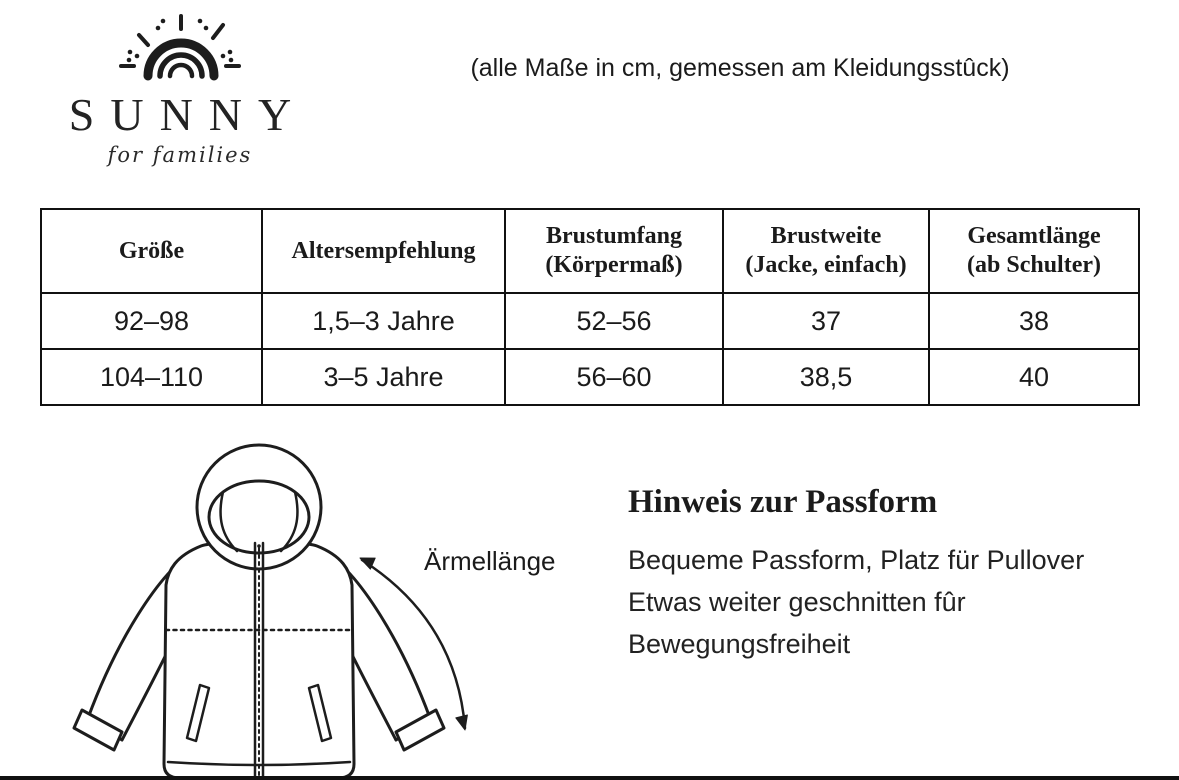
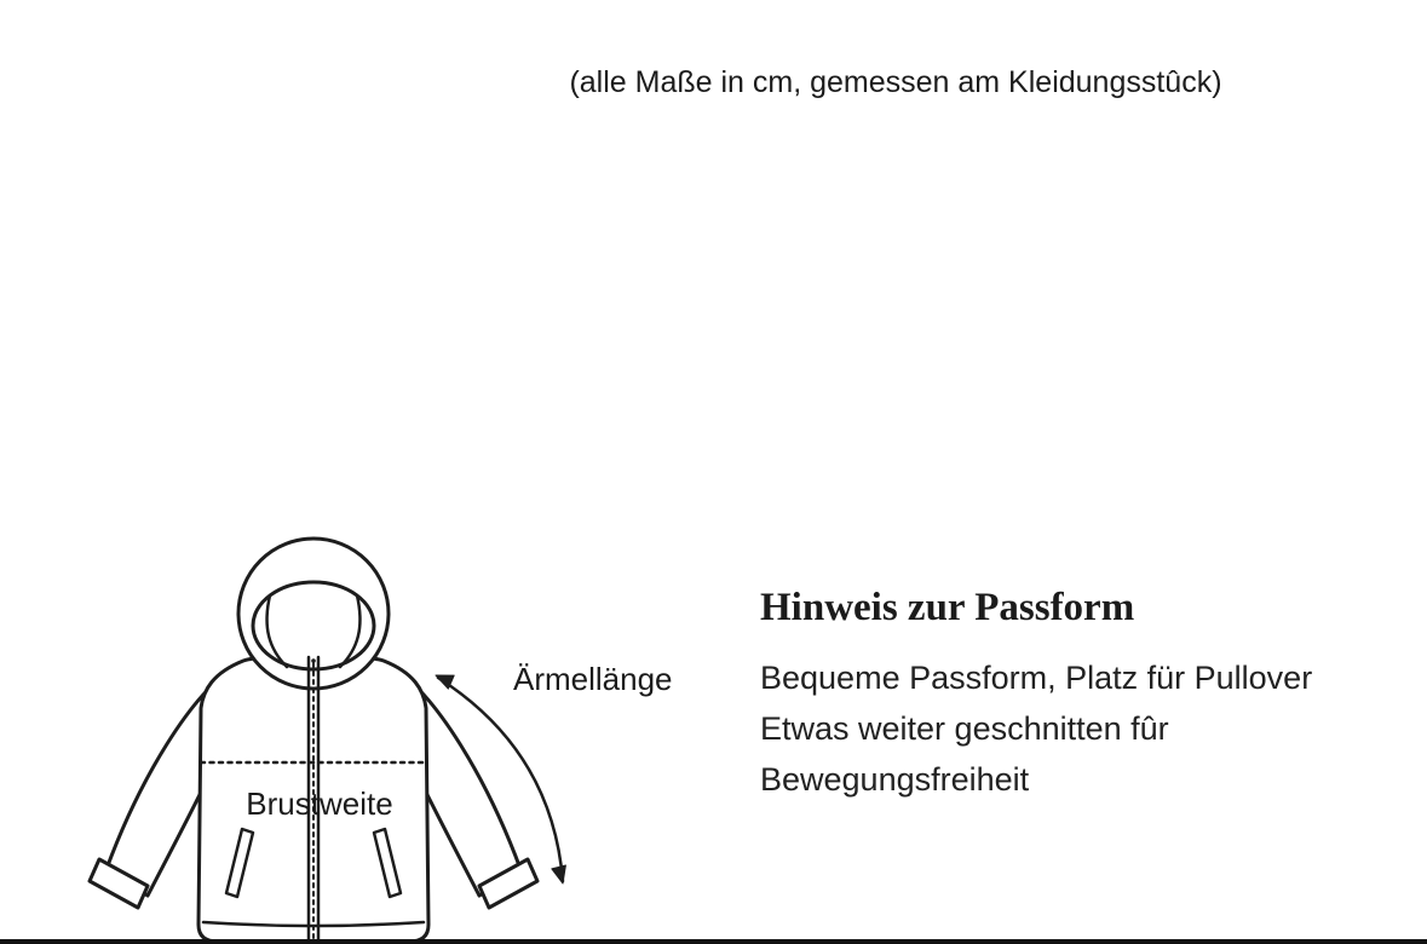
- SUNNY
- for families
  (alle Maße in cm, gemessen am Kleidungsstûck)
- Größe	Altersempfehlung	Brustumfang (Körpermaß)	Brustweite (Jacke, einfach)	Gesamtlänge (ab Schulter)
- 92–98	1,5–3 Jahre	52–56	37	38
- 104–110	3–5 Jahre	56–60	38,5	40
  Ärmellänge
+ Brustweite
  Hinweis zur Passform
  Bequeme Passform, Platz für Pullover
  Etwas weiter geschnitten fûr
  Bewegungsfreiheit
